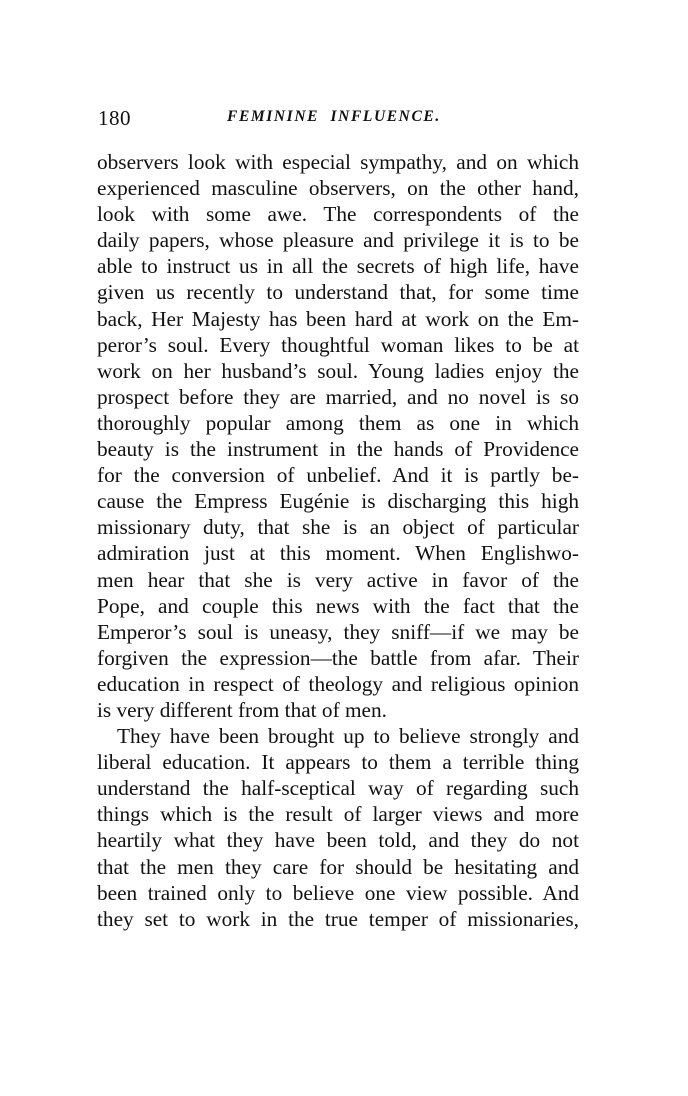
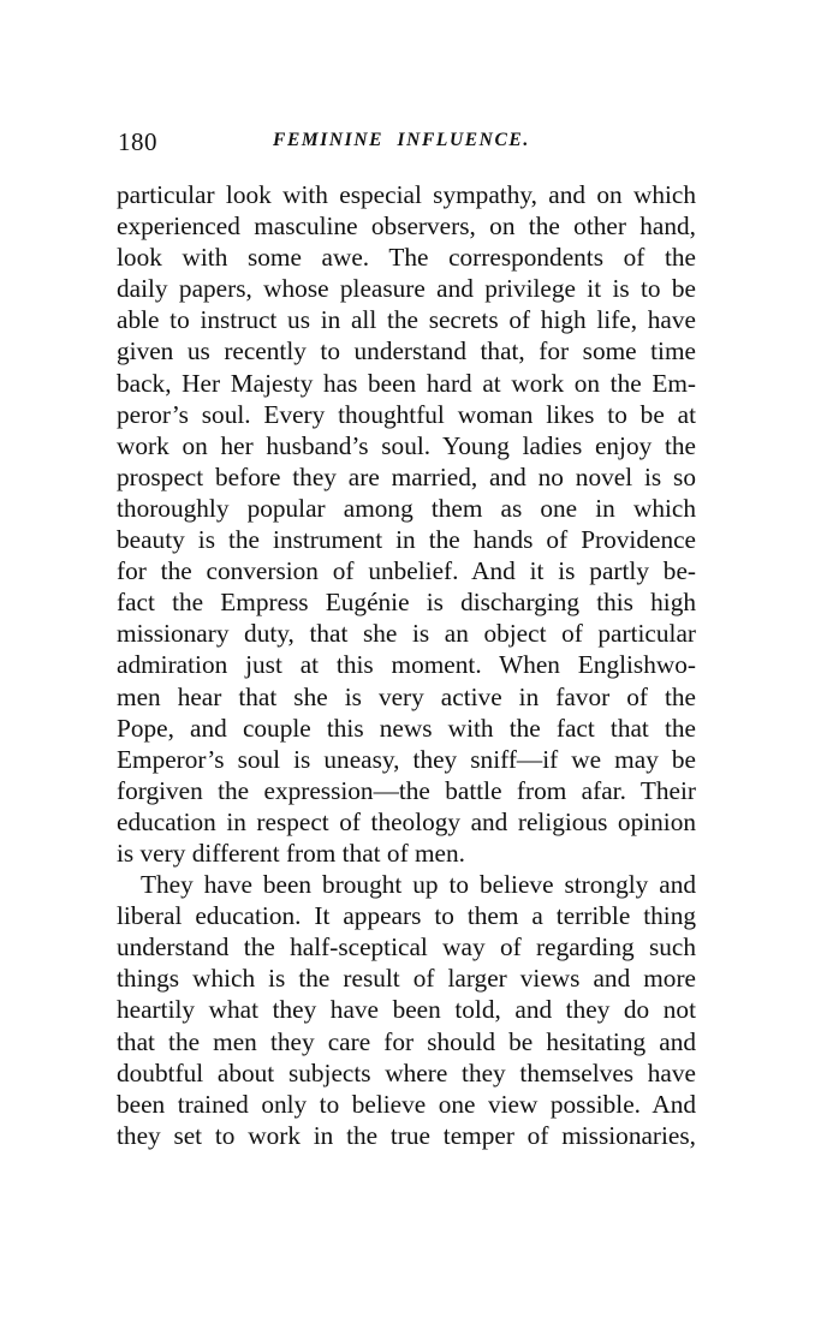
  180
  FEMININE INFLUENCE.
- observers look with especial sympathy, and on which
+ particular look with especial sympathy, and on which
  experienced masculine observers, on the other hand,
  look with some awe. The correspondents of the
  daily papers, whose pleasure and privilege it is to be
  able to instruct us in all the secrets of high life, have
  given us recently to understand that, for some time
  back, Her Majesty has been hard at work on the Em-
  peror’s soul. Every thoughtful woman likes to be at
  work on her husband’s soul. Young ladies enjoy the
  prospect before they are married, and no novel is so
  thoroughly popular among them as one in which
  beauty is the instrument in the hands of Providence
  for the conversion of unbelief. And it is partly be-
- cause the Empress Eugénie is discharging this high
+ fact the Empress Eugénie is discharging this high
  missionary duty, that she is an object of particular
  admiration just at this moment. When Englishwo-
  men hear that she is very active in favor of the
  Pope, and couple this news with the fact that the
  Emperor’s soul is uneasy, they sniff—if we may be
  forgiven the expression—the battle from afar. Their
  education in respect of theology and religious opinion
  is very different from that of men.
  They have been brought up to believe strongly and
  liberal education. It appears to them a terrible thing
  understand the half-sceptical way of regarding such
  things which is the result of larger views and more
  heartily what they have been told, and they do not
  that the men they care for should be hesitating and
+ doubtful about subjects where they themselves have
  been trained only to believe one view possible. And
  they set to work in the true temper of missionaries,
